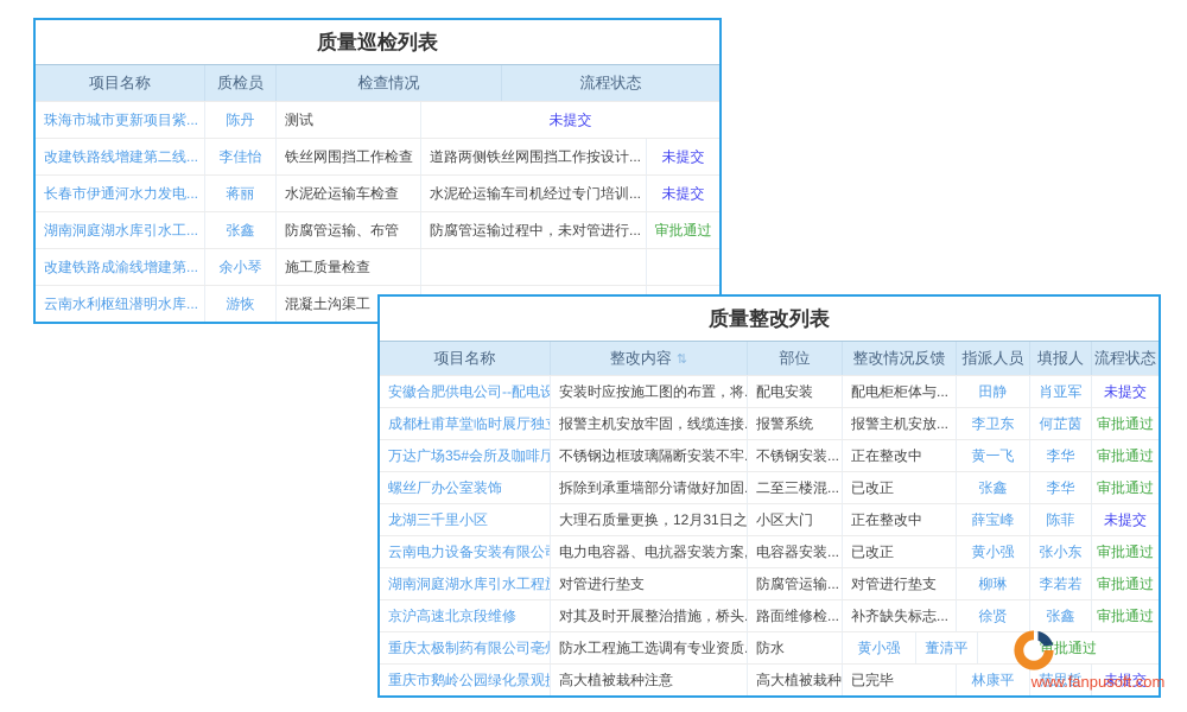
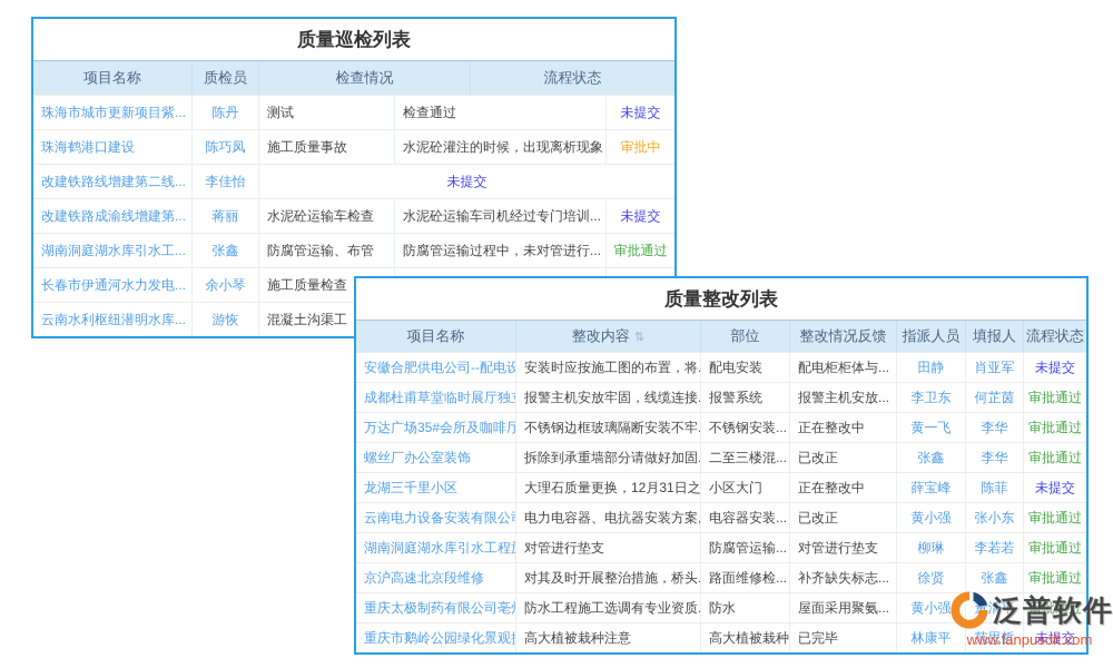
  质量巡检列表
  项目名称
  质检员
  检查情况
  流程状态
  珠海市城市更新项目紫...
  陈丹
  测试
+ 检查通过
  未提交
+ 珠海鹤港口建设
+ 陈巧凤
+ 施工质量事故
+ 水泥砼灌注的时候，出现离析现象
+ 审批中
  改建铁路线增建第二线...
  李佳怡
- 铁丝网围挡工作检查
- 道路两侧铁丝网围挡工作按设计...
  未提交
- 长春市伊通河水力发电...
+ 改建铁路成渝线增建第...
  蒋丽
  水泥砼运输车检查
  水泥砼运输车司机经过专门培训...
  未提交
  湖南洞庭湖水库引水工...
  张鑫
  防腐管运输、布管
  防腐管运输过程中，未对管进行...
  审批通过
- 改建铁路成渝线增建第...
+ 长春市伊通河水力发电...
  余小琴
  施工质量检查
  云南水利枢纽潜明水库...
  游恢
  混凝土沟渠工
  质量整改列表
  项目名称
  整改内容
  ⇅
  部位
  整改情况反馈
  指派人员
  填报人
  流程状态
  安徽合肥供电公司--配电设
  安装时应按施工图的布置，将.
  配电安装
  配电柜柜体与...
  田静
  肖亚军
  未提交
  报警主机安放牢固，线缆连接.
  报警系统
  报警主机安放...
  李卫东
  何芷茵
  审批通过
  万达广场35#会所及咖啡厅
  不锈钢边框玻璃隔断安装不牢.
  不锈钢安装...
  正在整改中
  黄一飞
  李华
  审批通过
  螺丝厂办公室装饰
  拆除到承重墙部分请做好加固.
  二至三楼混...
  已改正
  张鑫
  李华
  审批通过
  龙湖三千里小区
  大理石质量更换，12月31日之
  小区大门
  正在整改中
  薛宝峰
  陈菲
  未提交
  电力电容器、电抗器安装方案,
  电容器安装...
  已改正
  黄小强
  张小东
  审批通过
  湖南洞庭湖水库引水工程
  对管进行垫支
  防腐管运输...
  对管进行垫支
  柳琳
  李若若
  审批通过
  京沪高速北京段维修
  对其及时开展整治措施，桥头.
  路面维修检...
  补齐缺失标志...
  徐贤
  张鑫
  审批通过
  防水工程施工选调有专业资质.
  防水
+ 屋面采用聚氨...
  黄小强
  董清平
  审批通过
  高大植被栽种注意
  高大植被栽种
  已完毕
  林康平
  范思哲
  未提交
+ 泛普软件
  www.fanpusoft.com
